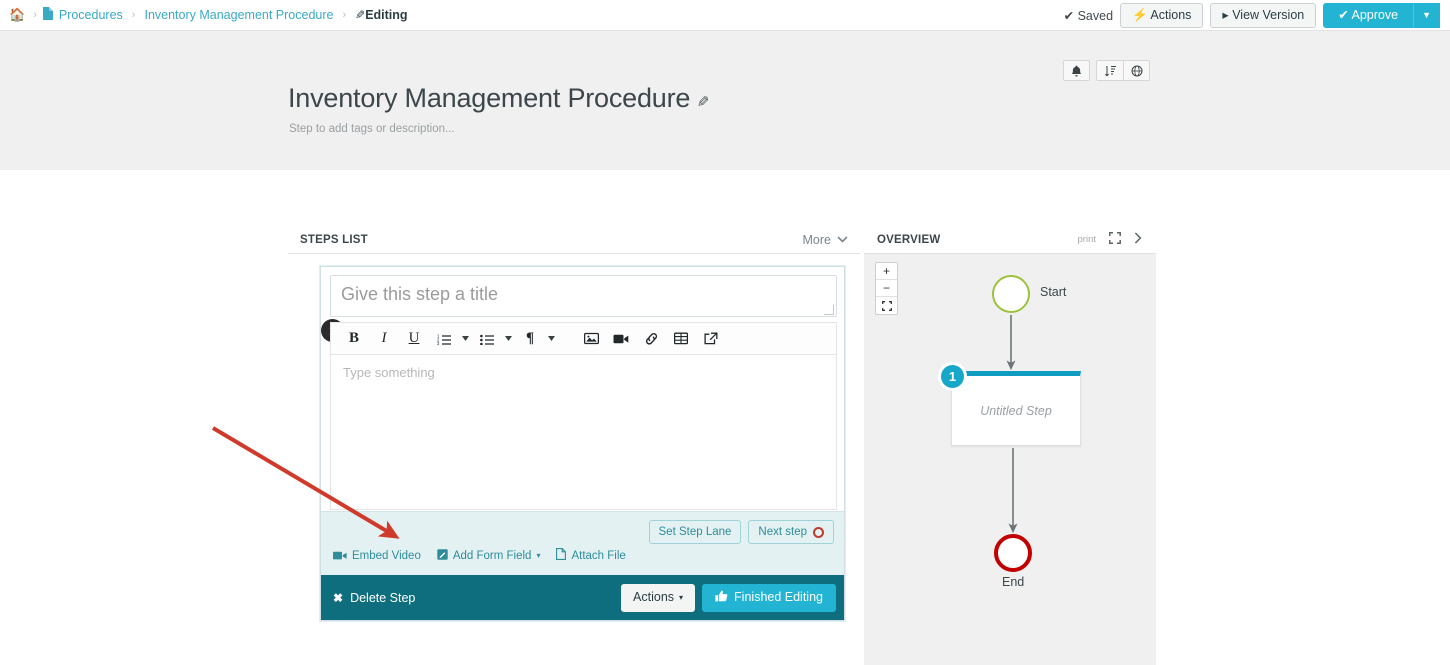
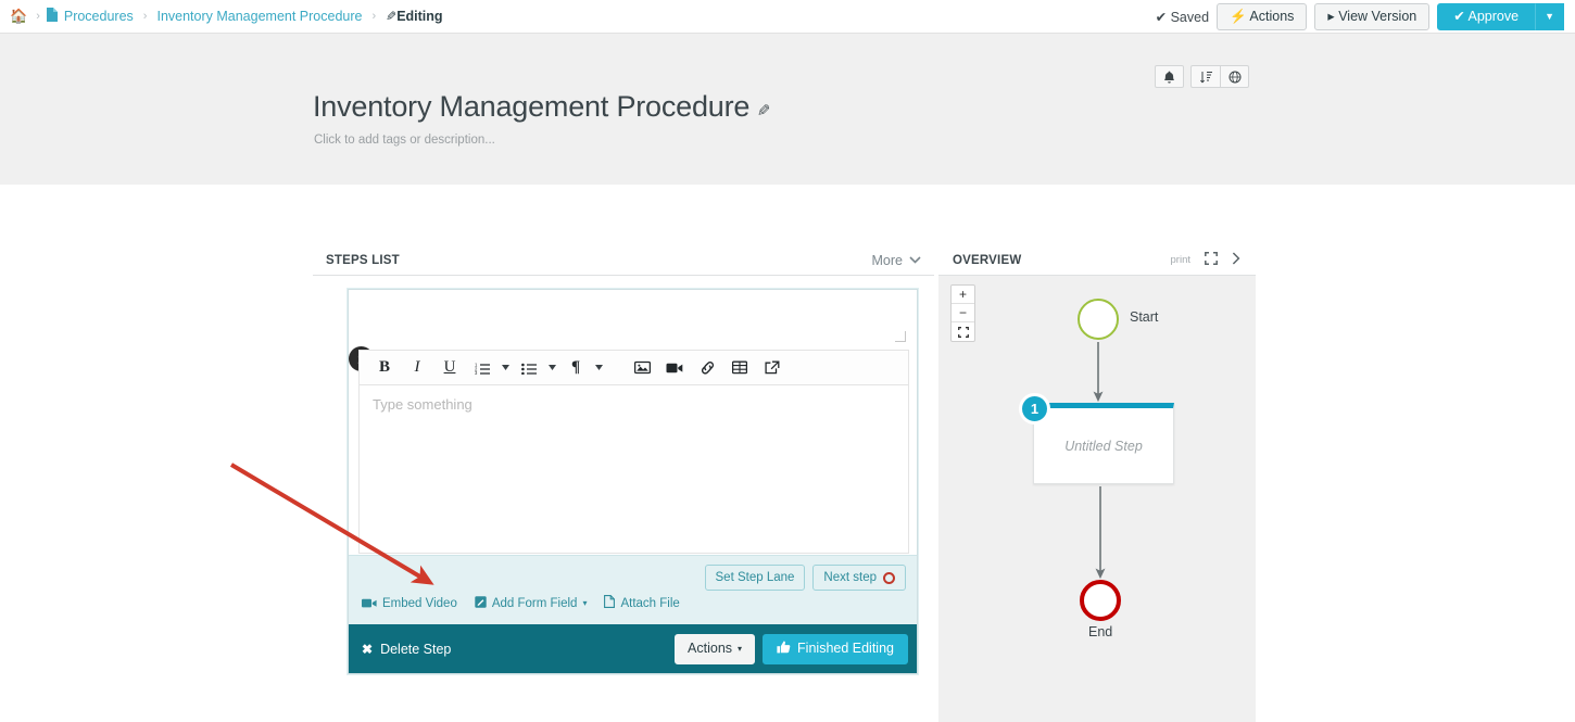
  🏠
  ›
  Procedures
  ›
  Inventory Management Procedure
  ›
  Editing
  ✔ Saved
  ⚡ Actions
  ▸ View Version
  ✔ Approve
  ▼
- Step to add tags or description...
+ Click to add tags or description...
  STEPS LIST
  More
- Give this step a title
  B
  I
  U
  ¶
  Type something
  Set Step Lane
  Next step
  Embed Video
  Add Form Field
  ▾
  Attach File
  ✖
  Delete Step
  Actions
  ▾
  Finished Editing
  OVERVIEW
  print
  +
  −
  Start
  Untitled Step
  1
  End
